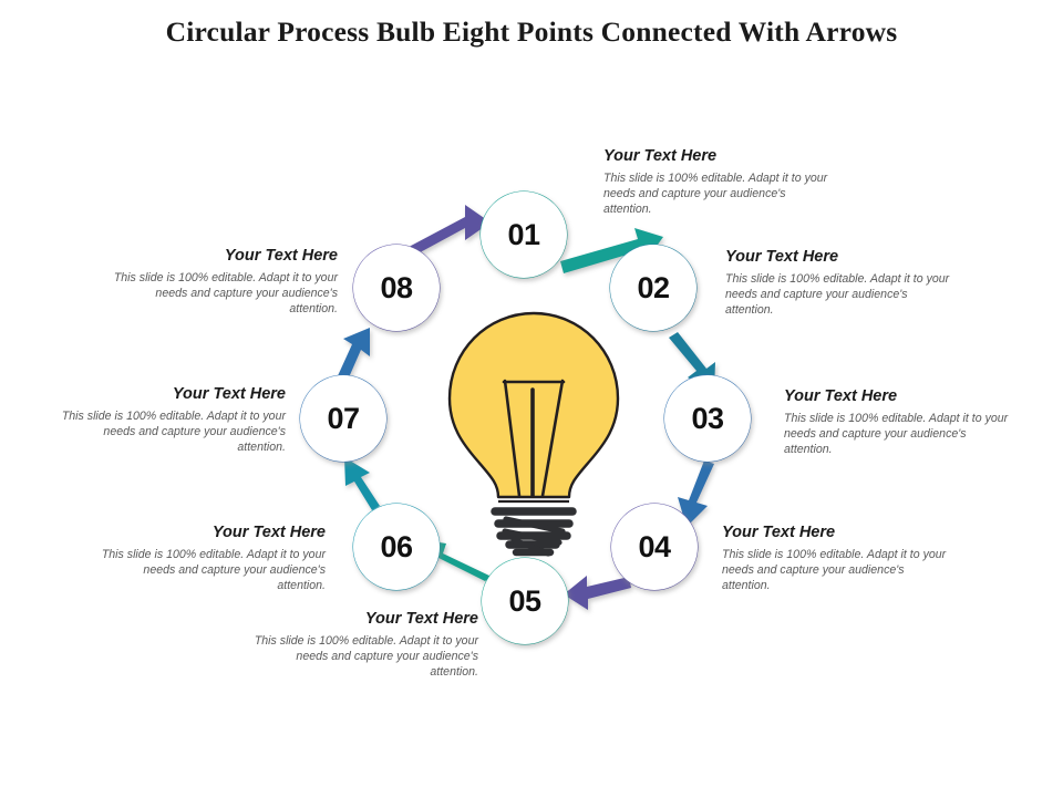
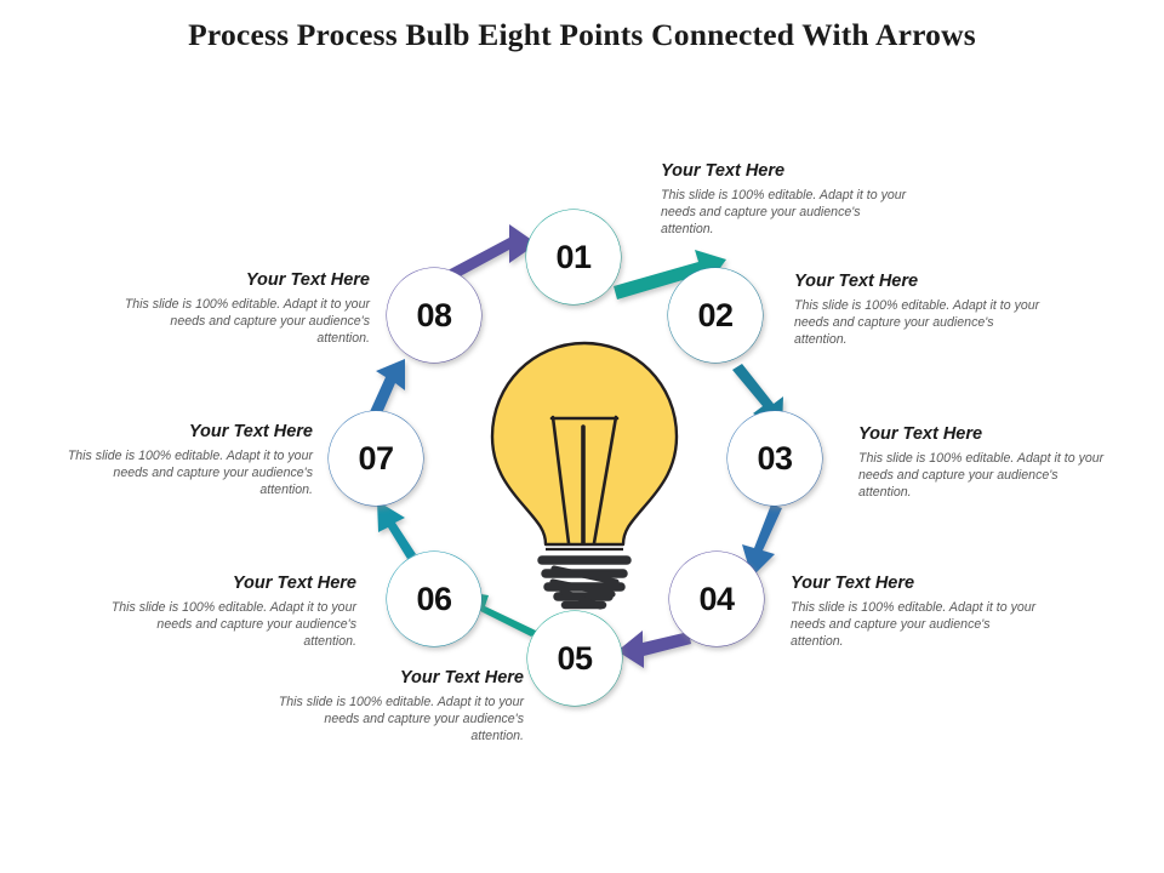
- Circular Process Bulb Eight Points Connected With Arrows
+ Process Process Bulb Eight Points Connected With Arrows
  01
  02
  03
  04
  05
  06
  07
  08
  Your Text Here
  This slide is 100% editable. Adapt it to your needs and capture your audience's attention.
  Your Text Here
  This slide is 100% editable. Adapt it to your needs and capture your audience's attention.
  Your Text Here
  This slide is 100% editable. Adapt it to your needs and capture your audience's attention.
  Your Text Here
  This slide is 100% editable. Adapt it to your needs and capture your audience's attention.
  Your Text Here
  This slide is 100% editable. Adapt it to your needs and capture your audience's attention.
  Your Text Here
  This slide is 100% editable. Adapt it to your needs and capture your audience's attention.
  Your Text Here
  This slide is 100% editable. Adapt it to your needs and capture your audience's attention.
  Your Text Here
  This slide is 100% editable. Adapt it to your needs and capture your audience's attention.
